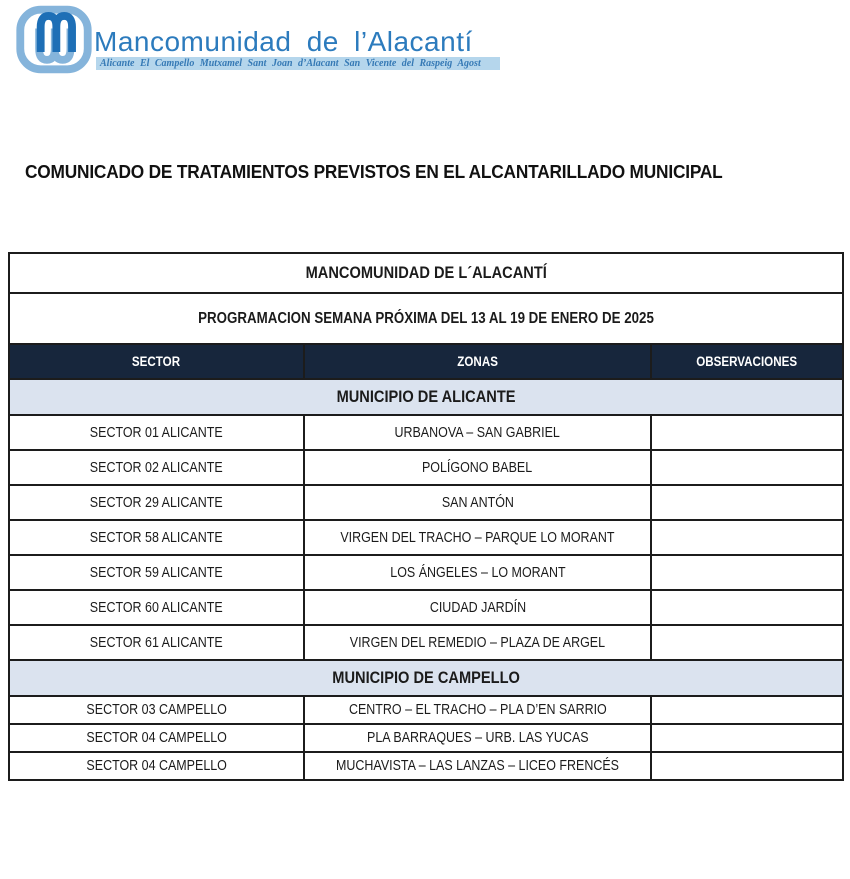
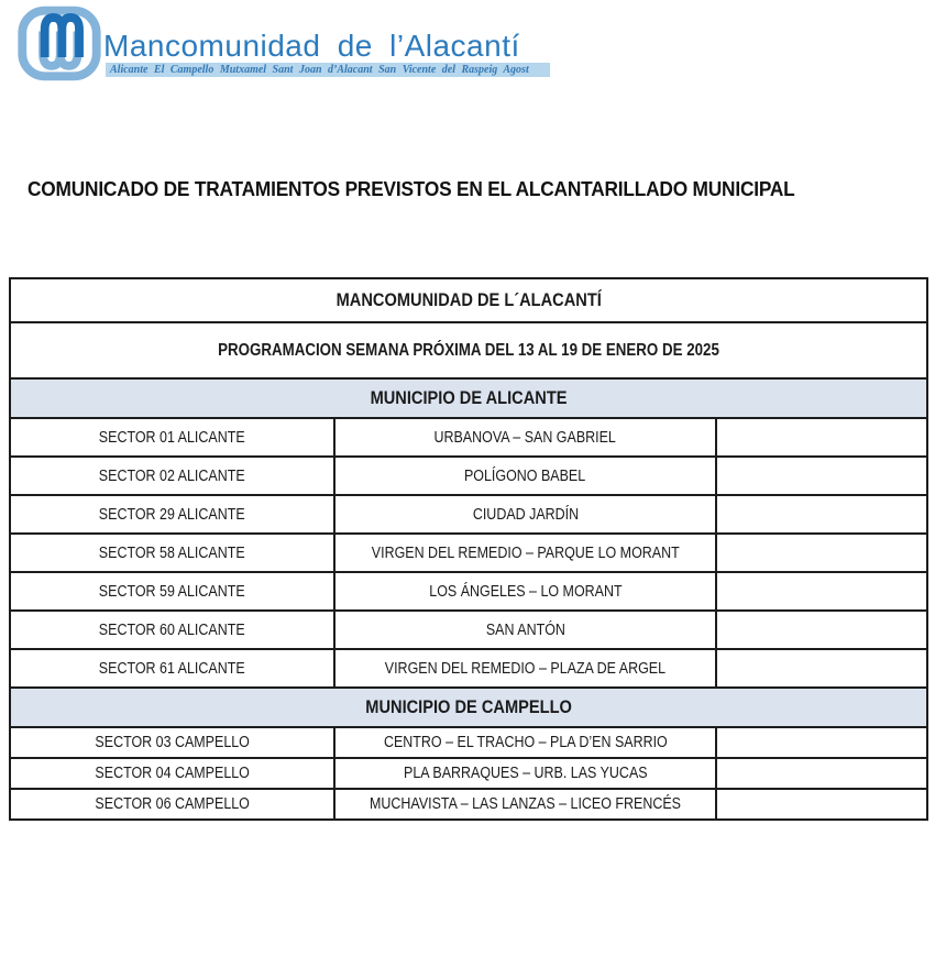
  Mancomunidad de l’Alacantí
  Alicante El Campello Mutxamel Sant Joan d’Alacant San Vicente del Raspeig Agost
  COMUNICADO DE TRATAMIENTOS PREVISTOS EN EL ALCANTARILLADO MUNICIPAL
  MANCOMUNIDAD DE L´ALACANTÍ
  PROGRAMACION SEMANA PRÓXIMA DEL 13 AL 19 DE ENERO DE 2025
- SECTOR	ZONAS	OBSERVACIONES
  MUNICIPIO DE ALICANTE
  SECTOR 01 ALICANTE	URBANOVA – SAN GABRIEL
  SECTOR 02 ALICANTE	POLÍGONO BABEL
- SECTOR 29 ALICANTE	SAN ANTÓN
+ SECTOR 29 ALICANTE	CIUDAD JARDÍN
- SECTOR 58 ALICANTE	VIRGEN DEL TRACHO – PARQUE LO MORANT
+ SECTOR 58 ALICANTE	VIRGEN DEL REMEDIO – PARQUE LO MORANT
  SECTOR 59 ALICANTE	LOS ÁNGELES – LO MORANT
- SECTOR 60 ALICANTE	CIUDAD JARDÍN
+ SECTOR 60 ALICANTE	SAN ANTÓN
  SECTOR 61 ALICANTE	VIRGEN DEL REMEDIO – PLAZA DE ARGEL
  MUNICIPIO DE CAMPELLO
  SECTOR 03 CAMPELLO	CENTRO – EL TRACHO – PLA D’EN SARRIO
  SECTOR 04 CAMPELLO	PLA BARRAQUES – URB. LAS YUCAS
- SECTOR 04 CAMPELLO	MUCHAVISTA – LAS LANZAS – LICEO FRENCÉS
+ SECTOR 06 CAMPELLO	MUCHAVISTA – LAS LANZAS – LICEO FRENCÉS
